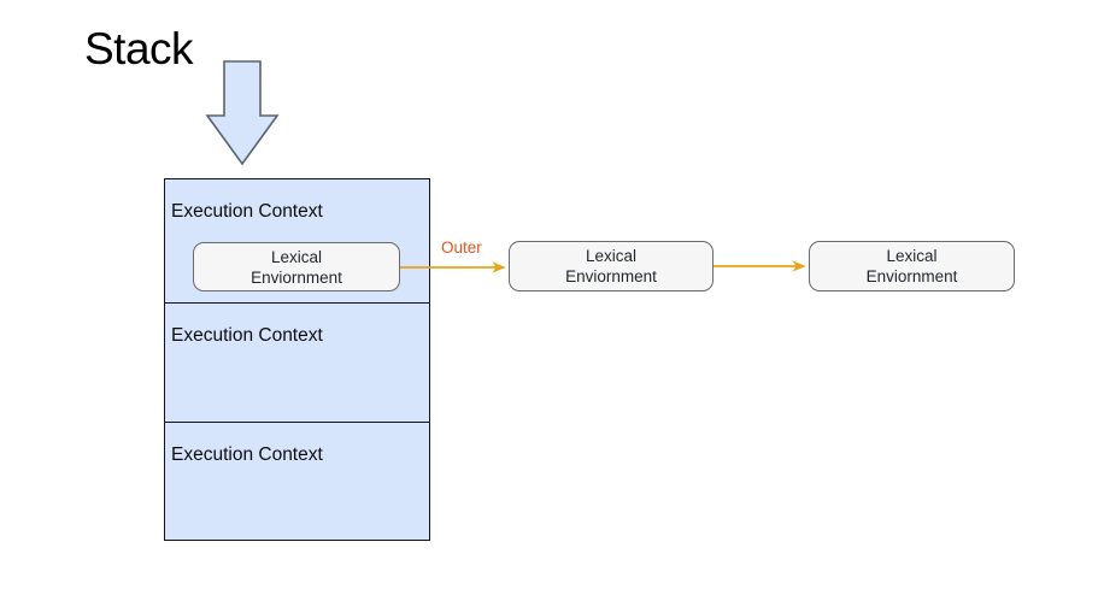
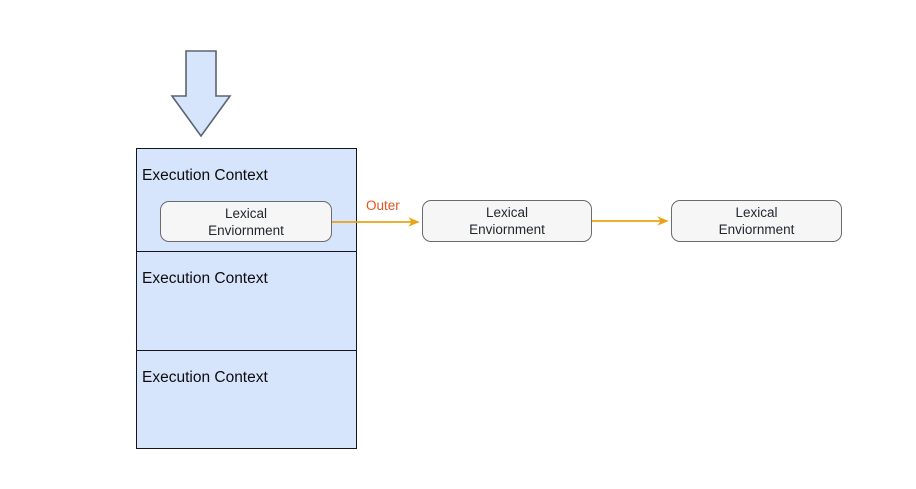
- Stack
  Execution Context
  Execution Context
  Execution Context
  Outer
  Lexical
  Enviornment
  Lexical
  Enviornment
  Lexical
  Enviornment
